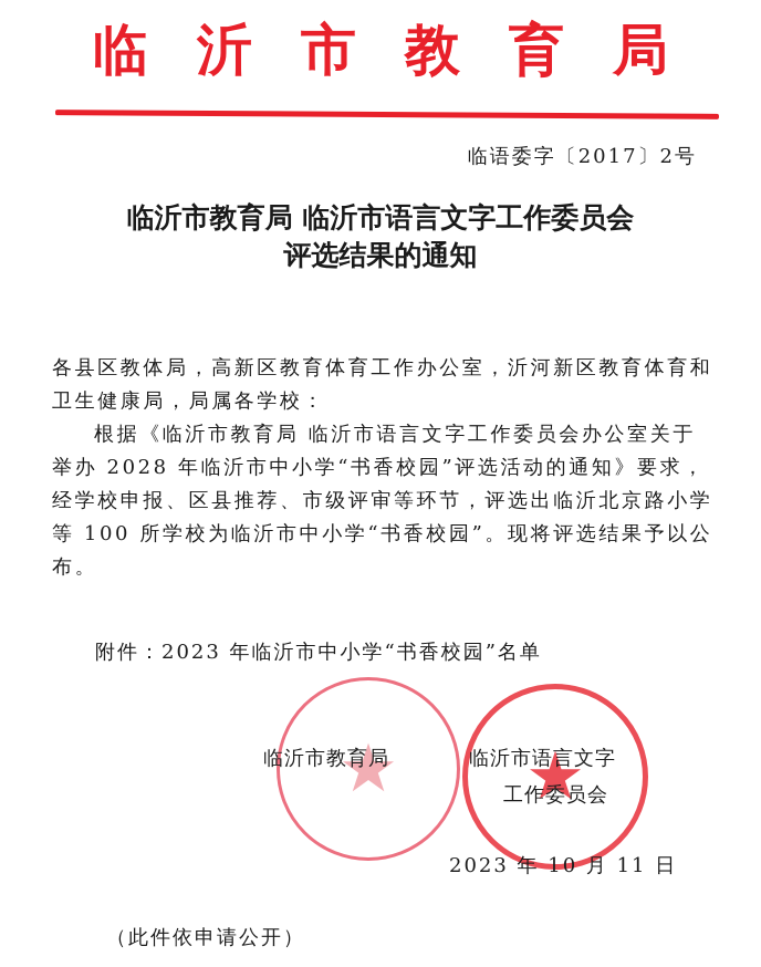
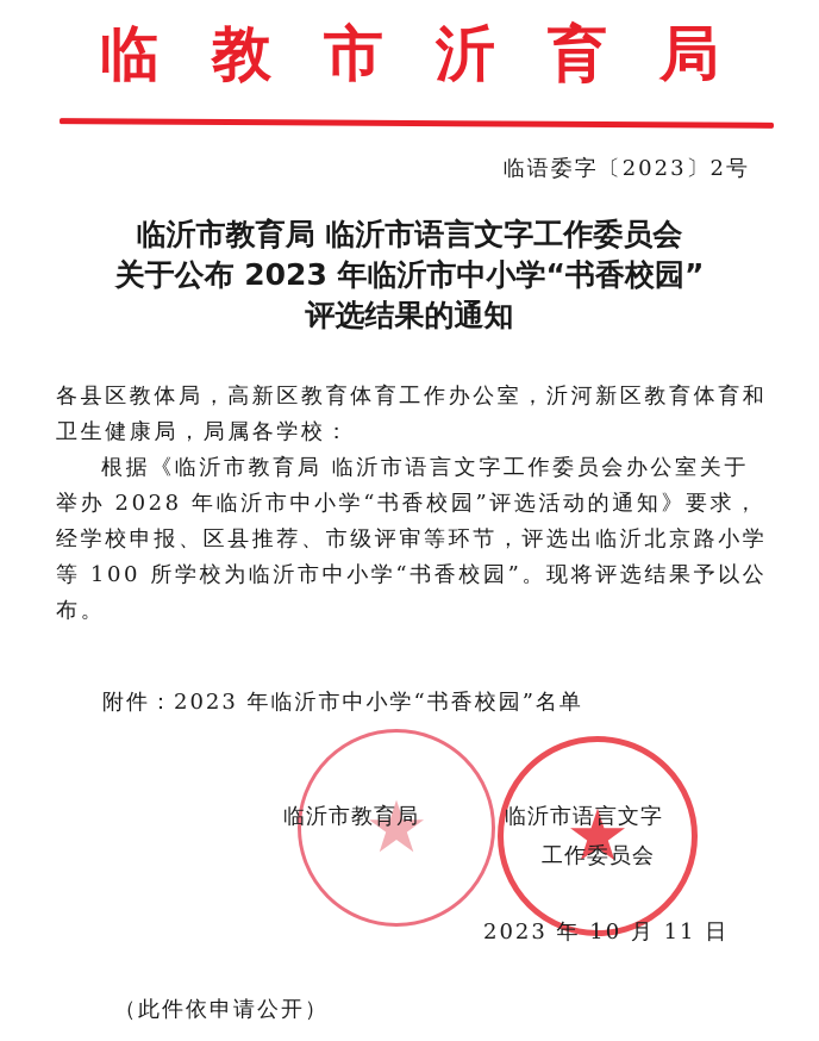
  临
- 沂
+ 教
  市
- 教
+ 沂
  育
  局
- 临语委字〔2017〕2号
+ 临语委字〔2023〕2号
  临沂市教育局 临沂市语言文字工作委员会
+ 关于公布 2023 年临沂市中小学“书香校园”
  评选结果的通知
  各县区教体局，高新区教育体育工作办公室，沂河新区教育体育和卫生健康局，局属各学校：
  根据《临沂市教育局 临沂市语言文字工作委员会办公室关于举办 2028 年临沂市中小学“书香校园”评选活动的通知》要求，经学校申报、区县推荐、市级评审等环节，评选出临沂北京路小学等 100 所学校为临沂市中小学“书香校园”。现将评选结果予以公布。
  附件：2023 年临沂市中小学“书香校园”名单
  ★
  ★
  临沂市教育局
  临沂市语言文字
  工作委员会
  2023 年 10 月 11 日
  （此件依申请公开）
